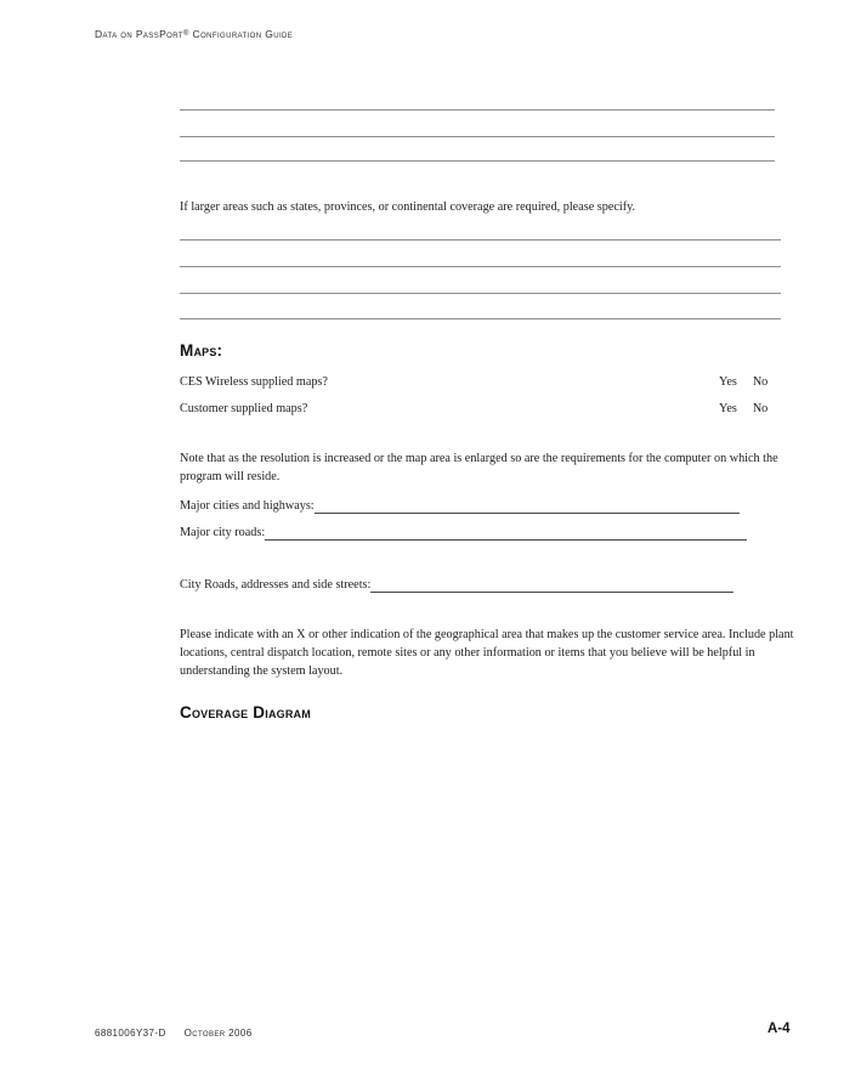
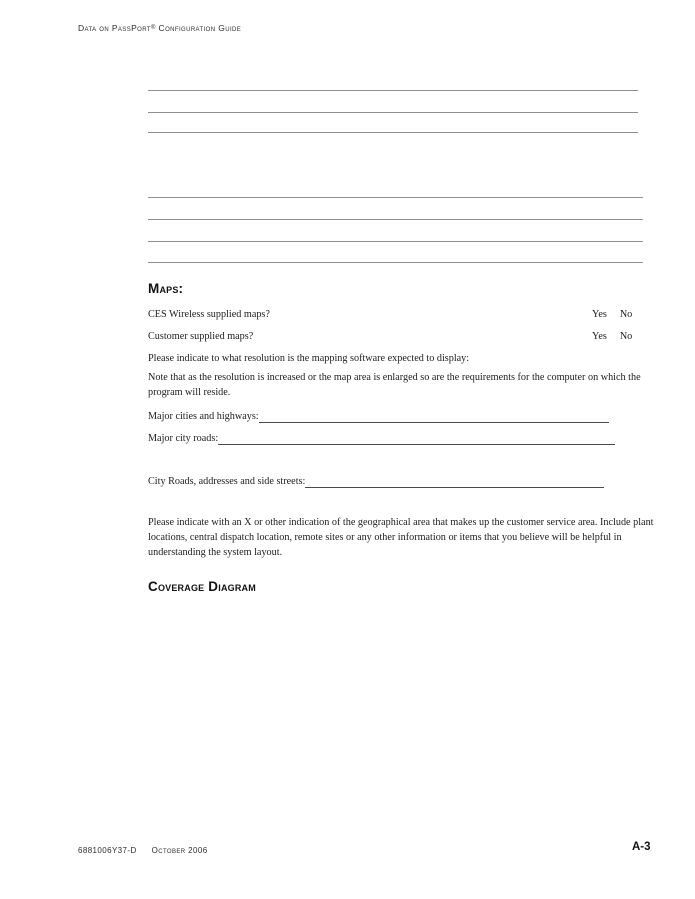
  Data on PassPort Configuration Guide
- If larger areas such as states, provinces, or continental coverage are required, please specify.
  Maps:
  CES Wireless supplied maps?
  Yes
  No
  Customer supplied maps?
  Yes
  No
+ Please indicate to what resolution is the mapping software expected to display:
  Note that as the resolution is increased or the map area is enlarged so are the requirements for the computer on which the program will reside.
  Major cities and highways:
  Major city roads:
  City Roads, addresses and side streets:
  Please indicate with an X or other indication of the geographical area that makes up the customer service area. Include plant locations, central dispatch location, remote sites or any other information or items that you believe will be helpful in understanding the system layout.
  Coverage Diagram
  6881006Y37-D
  October 2006
- A-4
+ A-3
